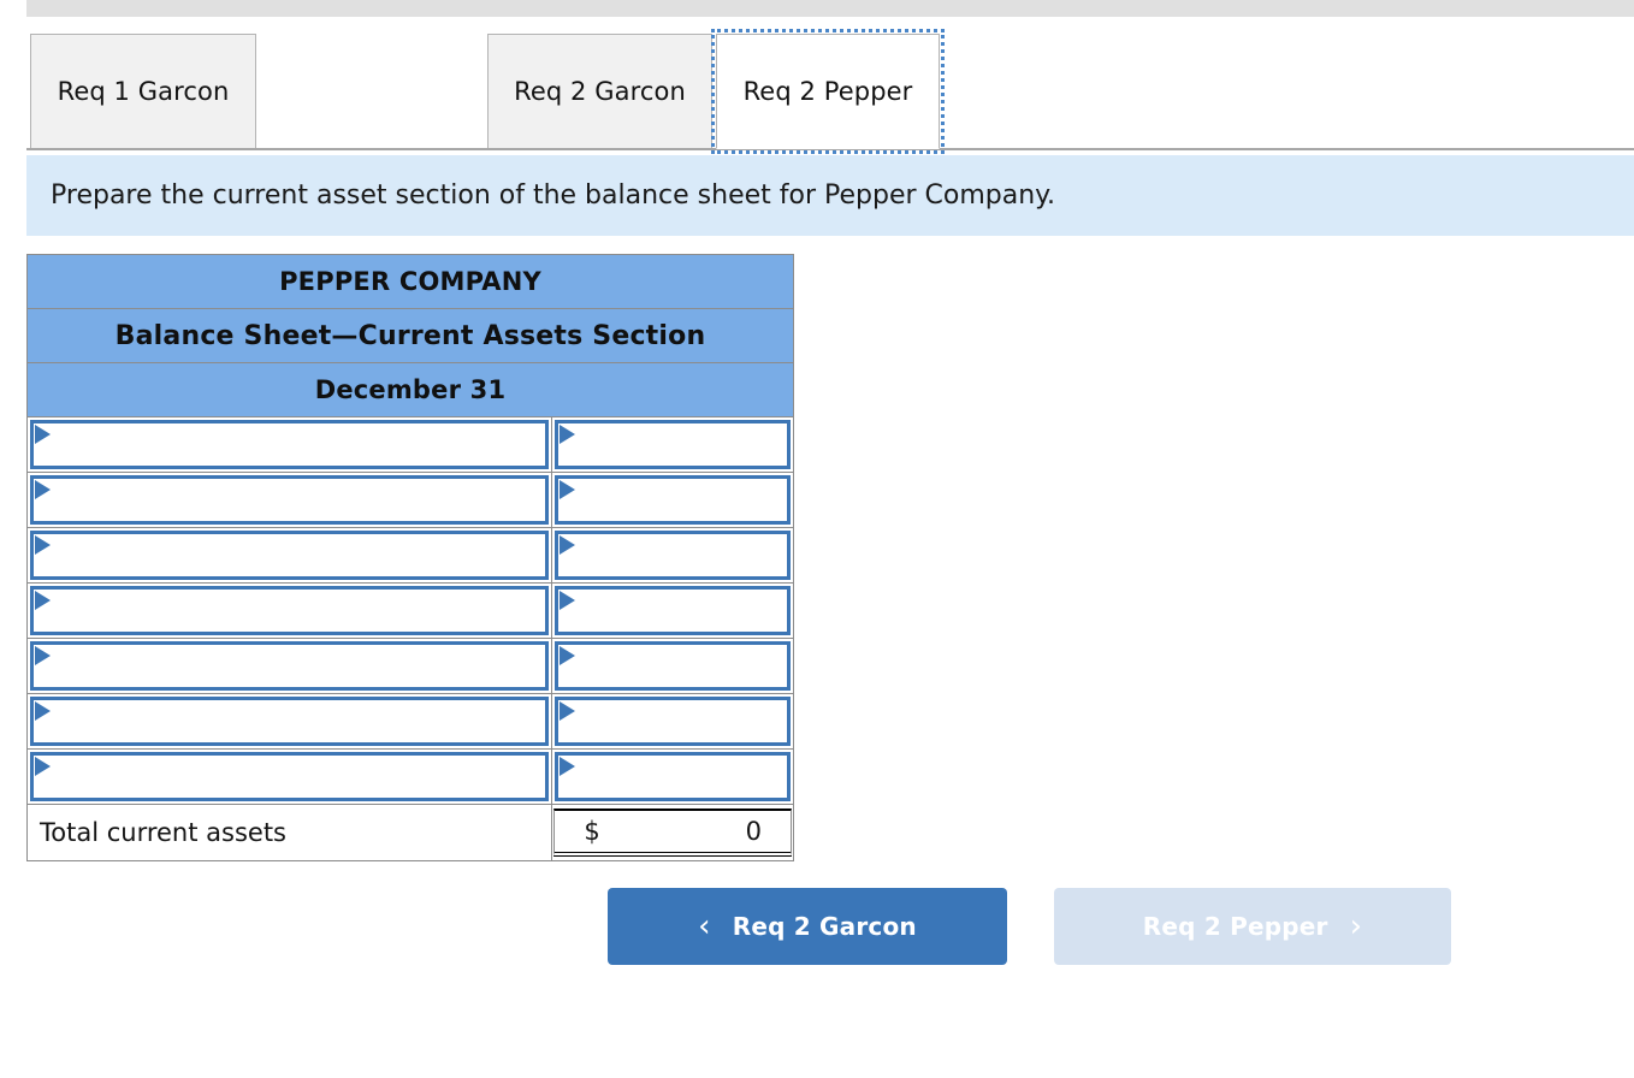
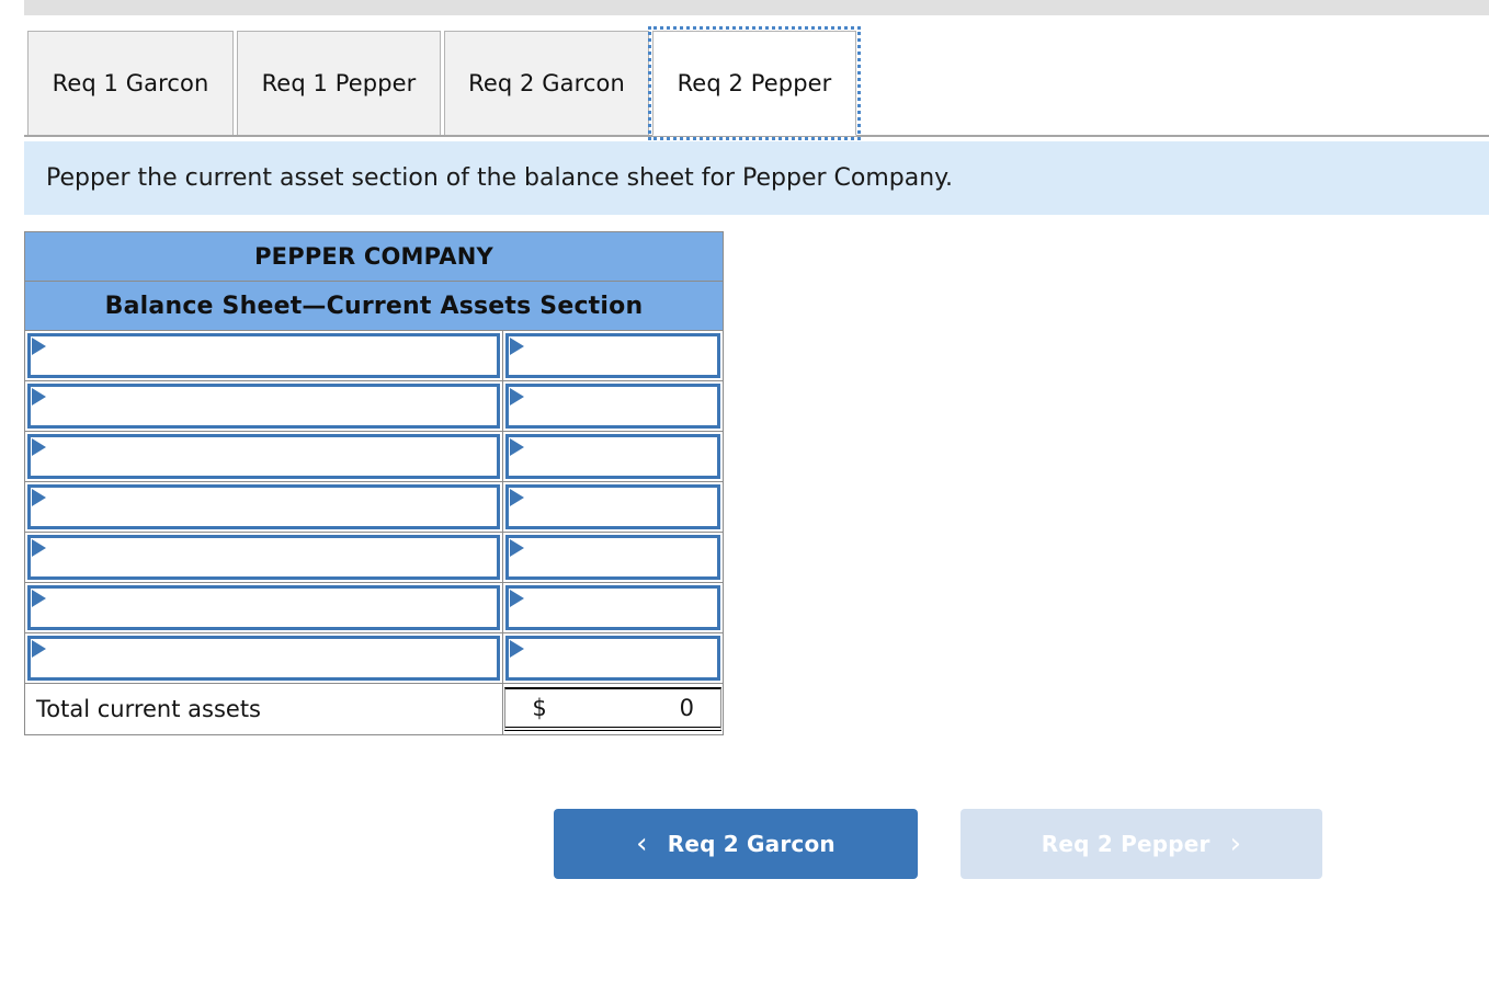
  Req 1 Garcon
+ Req 1 Pepper
  Req 2 Garcon
  Req 2 Pepper
- Prepare the current asset section of the balance sheet for Pepper Company.
+ Pepper the current asset section of the balance sheet for Pepper Company.
  PEPPER COMPANY
  Balance Sheet—Current Assets Section
- December 31
  Total current assets
  $
  0
  ‹
  Req 2 Garcon
  Req 2 Pepper
  ›
